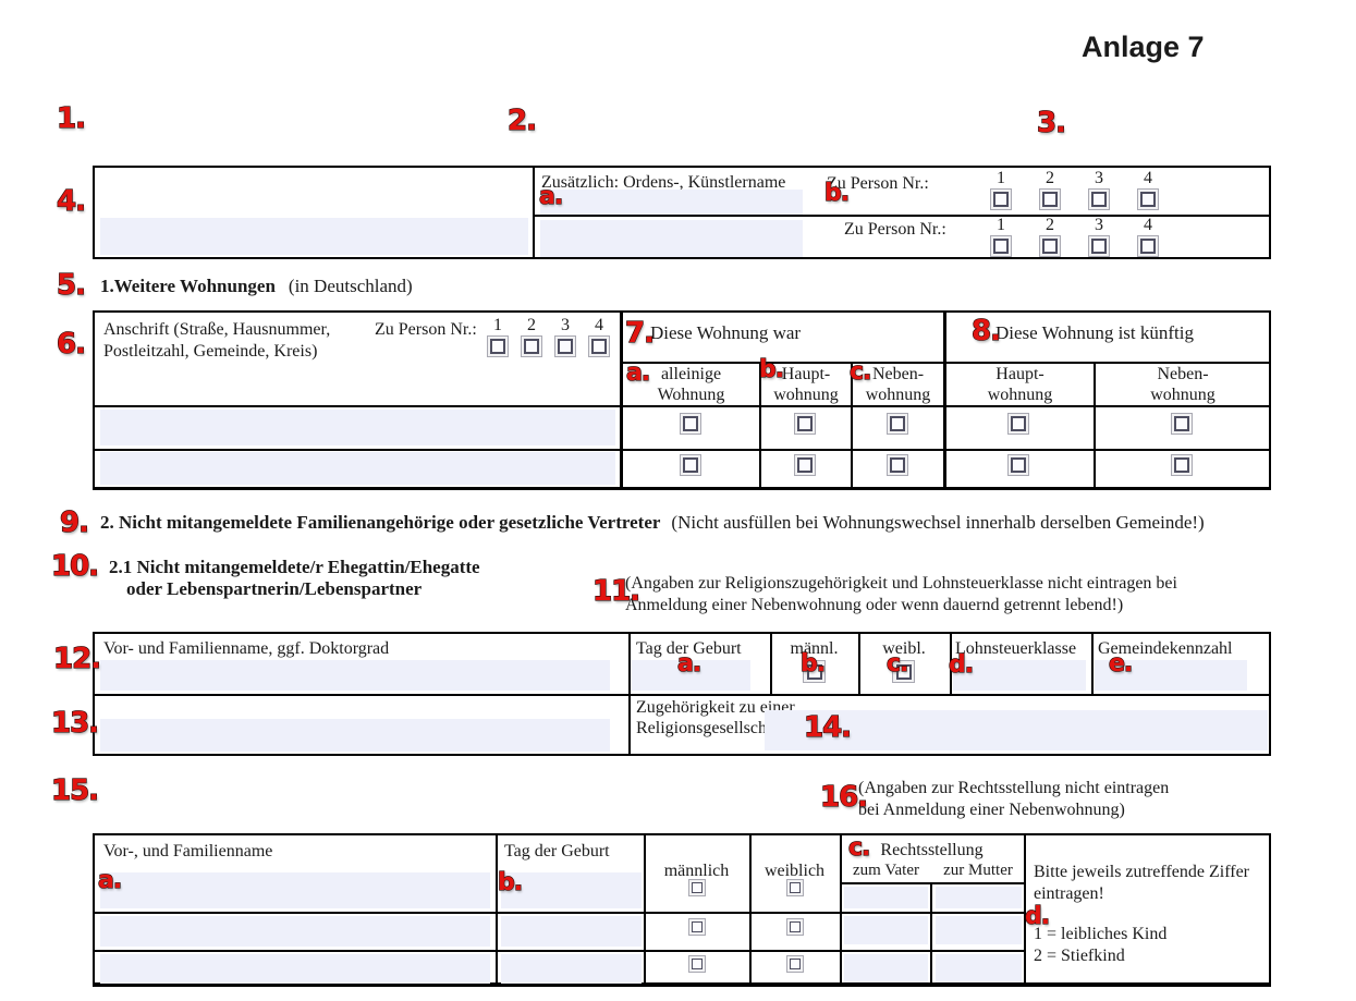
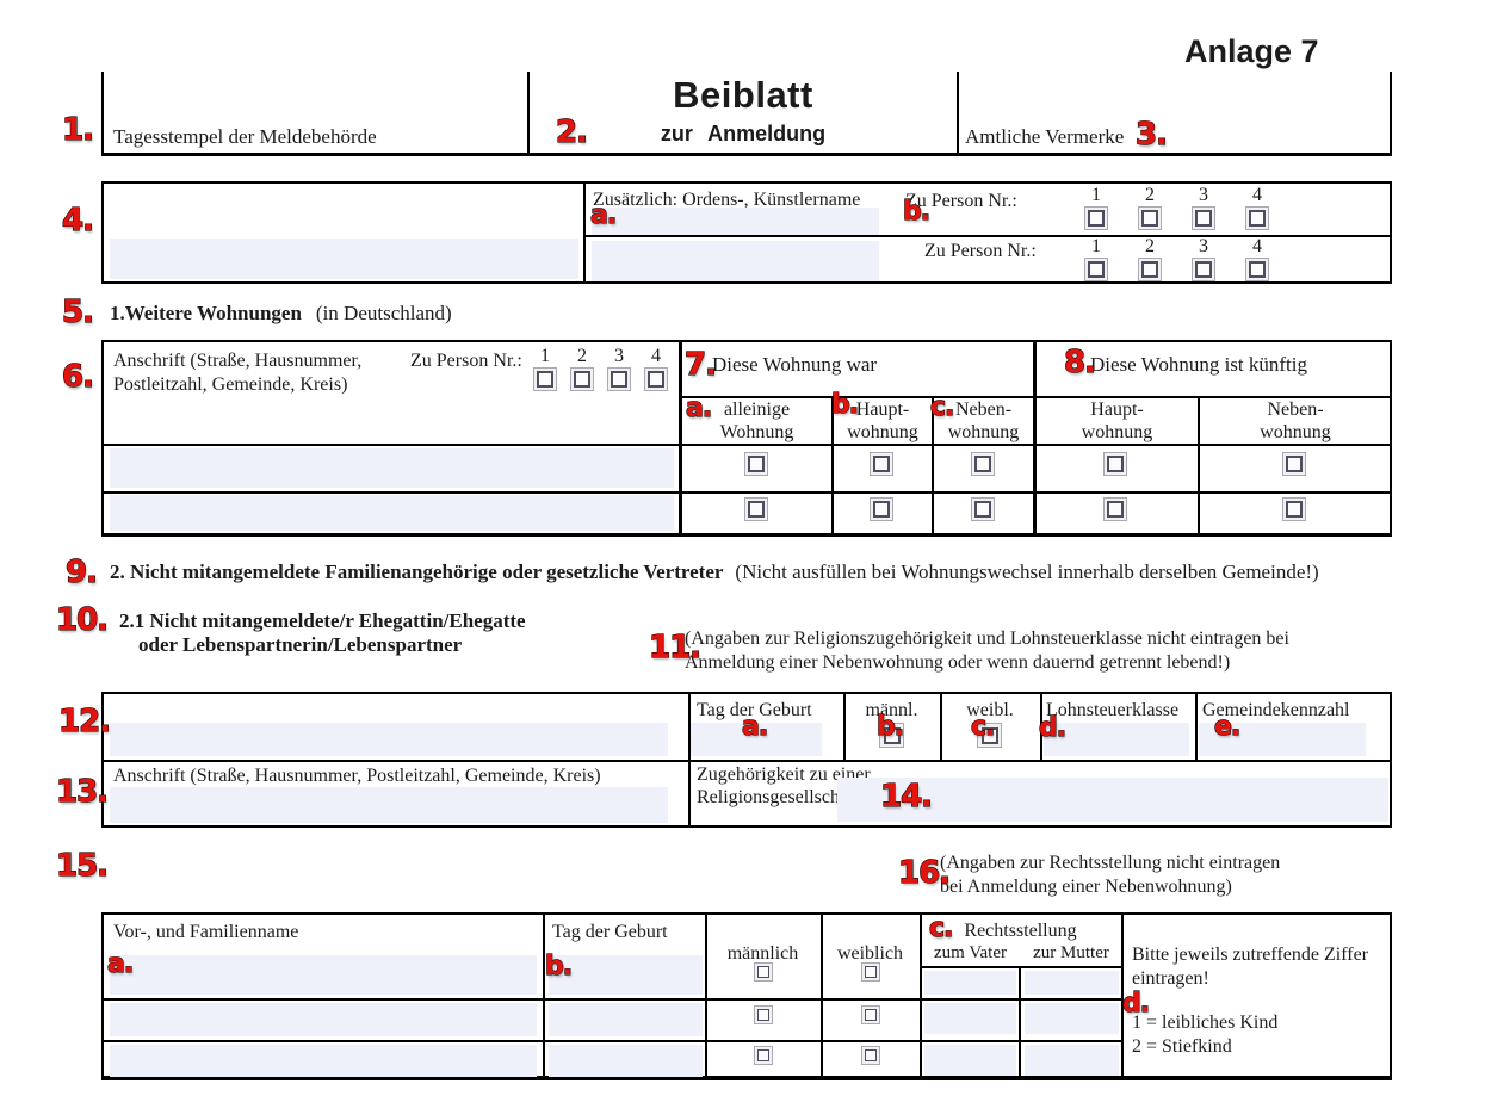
  Anlage 7
+ Tagesstempel der Meldebehörde
+ Beiblatt
+ zur Anmeldung
+ Amtliche Vermerke
  Zusätzlich: Ordens-, Künstlername
  Zu Person Nr.:
  Zu Person Nr.:
  1
  2
  3
  4
  1
  2
  3
  4
  1.Weitere Wohnungen (in Deutschland)
  Anschrift (Straße, Hausnummer,
  Postleitzahl, Gemeinde, Kreis)
  Zu Person Nr.:
  1
  2
  3
  4
  Diese Wohnung war
  Diese Wohnung ist künftig
  alleinige
  Wohnung
  Haupt-
  wohnung
  Neben-
  wohnung
  Haupt-
  wohnung
  Neben-
  wohnung
  2. Nicht mitangemeldete Familienangehörige oder gesetzliche Vertreter (Nicht ausfüllen bei Wohnungswechsel innerhalb derselben Gemeinde!)
  2.1 Nicht mitangemeldete/r Ehegattin/Ehegatte
  oder Lebenspartnerin/Lebenspartner
  (Angaben zur Religionszugehörigkeit und Lohnsteuerklasse nicht eintragen bei
  Anmeldung einer Nebenwohnung oder wenn dauernd getrennt lebend!)
- Vor- und Familienname, ggf. Doktorgrad
  Tag der Geburt
  männl.
  weibl.
  Lohnsteuerklasse
  Gemeindekennzahl
+ Anschrift (Straße, Hausnummer, Postleitzahl, Gemeinde, Kreis)
  Zugehörigkeit zu einer
  Religionsgesellsch
  (Angaben zur Rechtsstellung nicht eintragen
  bei Anmeldung einer Nebenwohnung)
  Vor-, und Familienname
  Tag der Geburt
  männlich
  weiblich
  Rechtsstellung
  zum Vater
  zur Mutter
  Bitte jeweils zutreffende Ziffer
  eintragen!
  1 = leibliches Kind
  2 = Stiefkind
  1.
  2.
  3.
  4.
  a.
  b.
  5.
  6.
  7.
  a.
  b.
  c.
  8.
  9.
  10.
  11.
  12.
  a.
  b.
  c.
  d.
  e.
  13.
  14.
  15.
  16.
  a.
  b.
  c.
  d.
